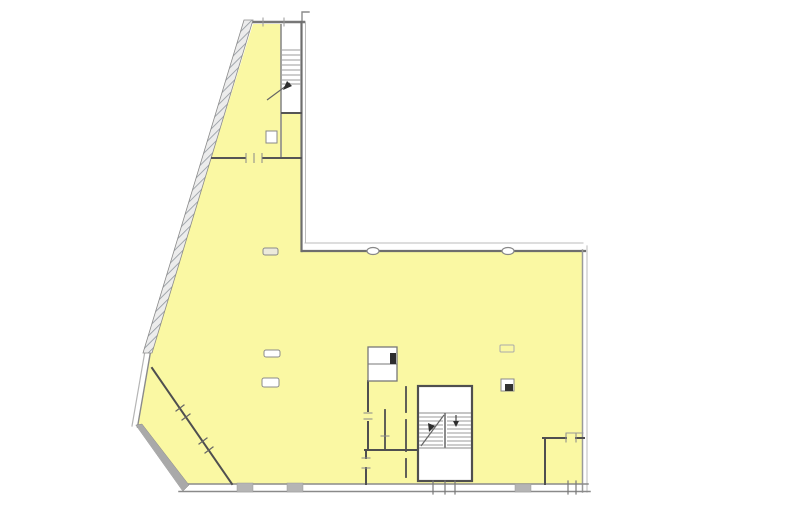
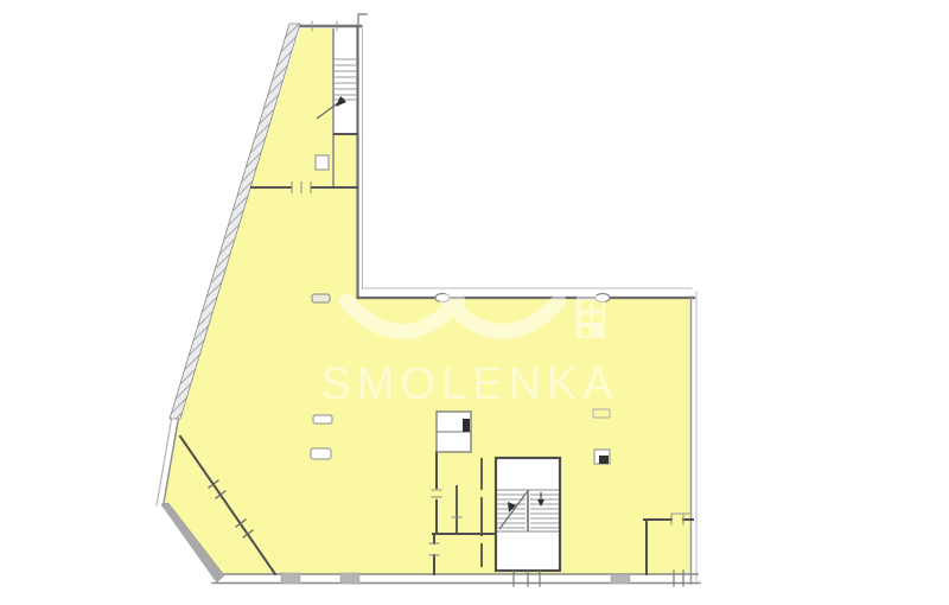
+ SMOLENKA
